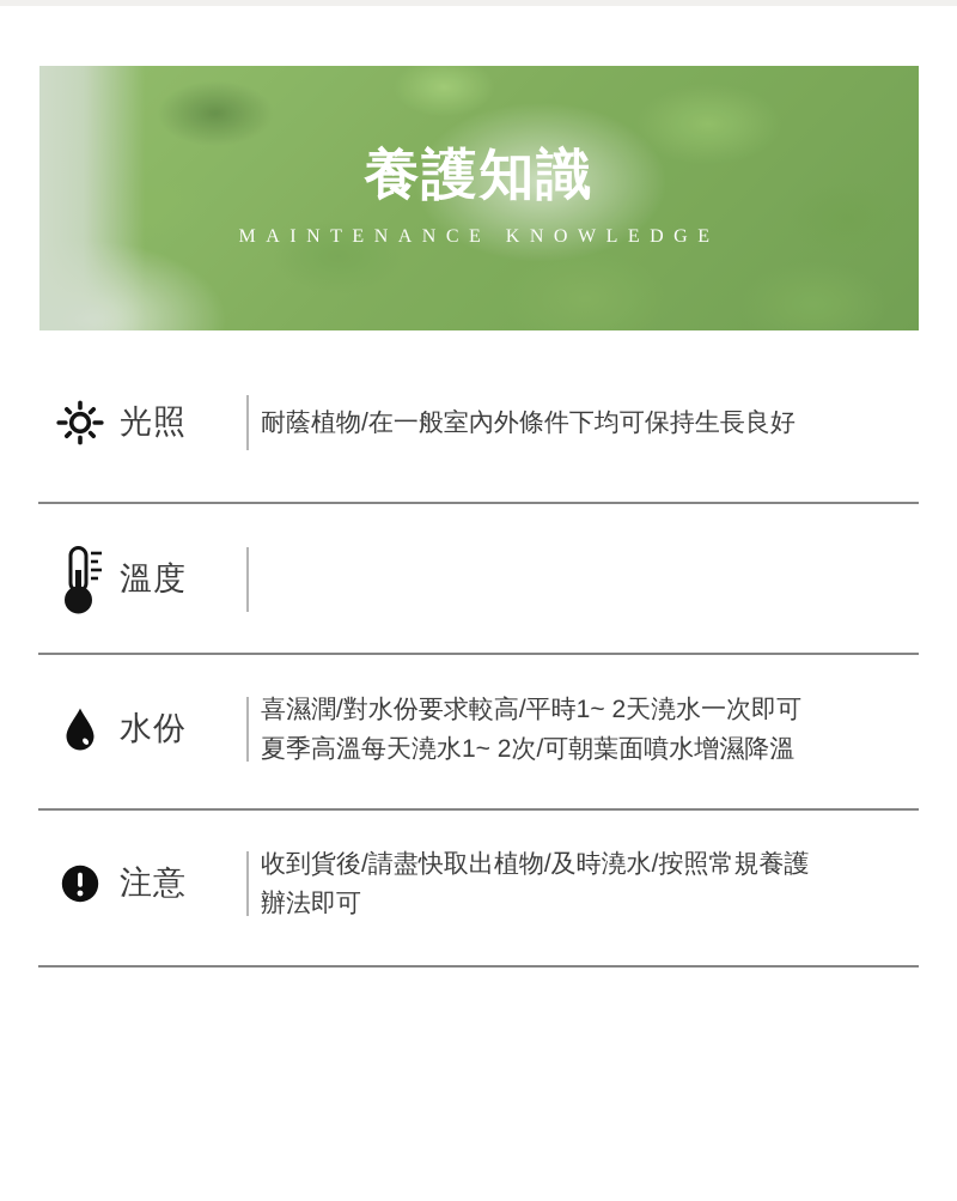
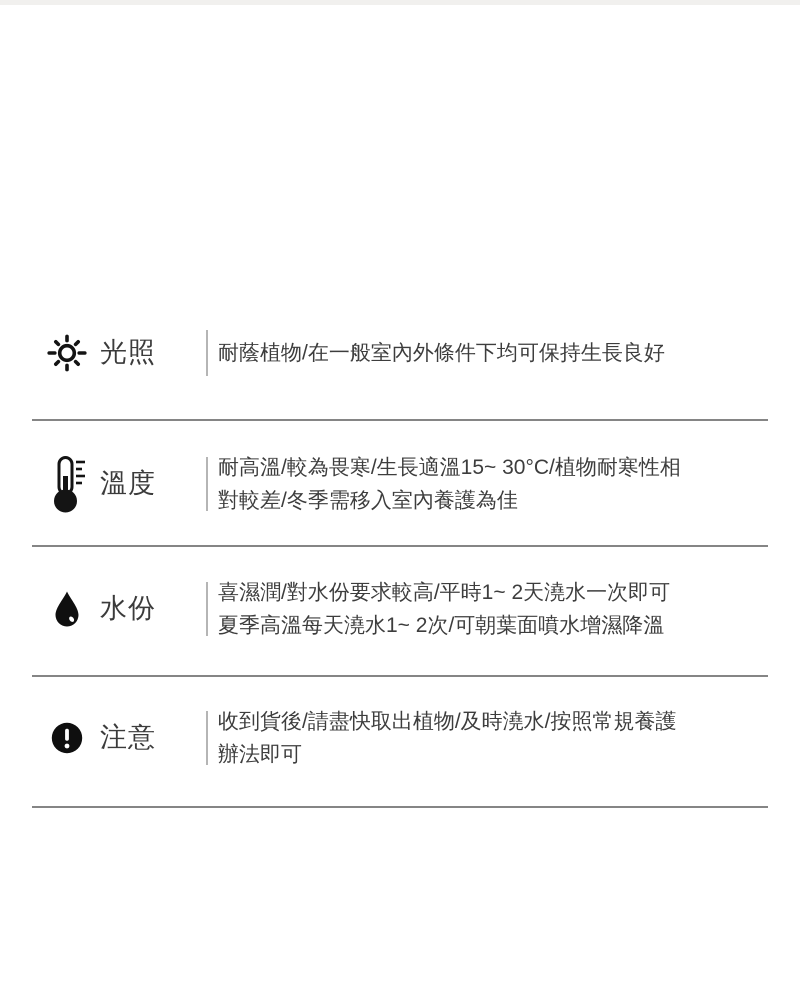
- 養護知識
- MAINTENANCE KNOWLEDGE
  光照
  耐蔭植物/在一般室內外條件下均可保持生長良好
  溫度
+ 耐高溫/較為畏寒/生長適溫15~ 30°C/植物耐寒性相
+ 對較差/冬季需移入室內養護為佳
  水份
  喜濕潤/對水份要求較高/平時1~ 2天澆水一次即可
  夏季高溫每天澆水1~ 2次/可朝葉面噴水增濕降溫
  注意
  收到貨後/請盡快取出植物/及時澆水/按照常規養護
  辦法即可
